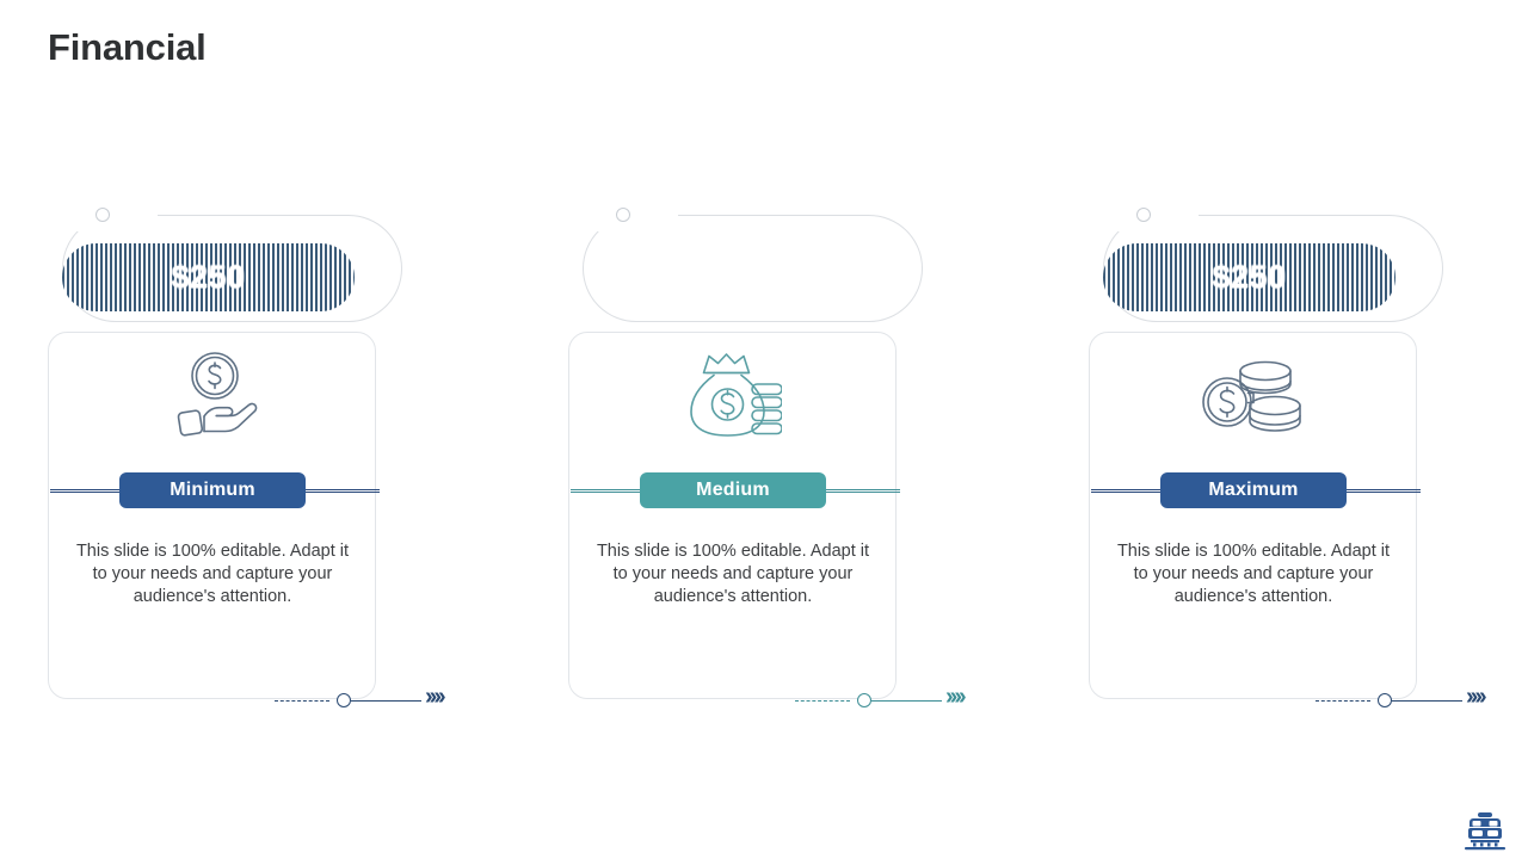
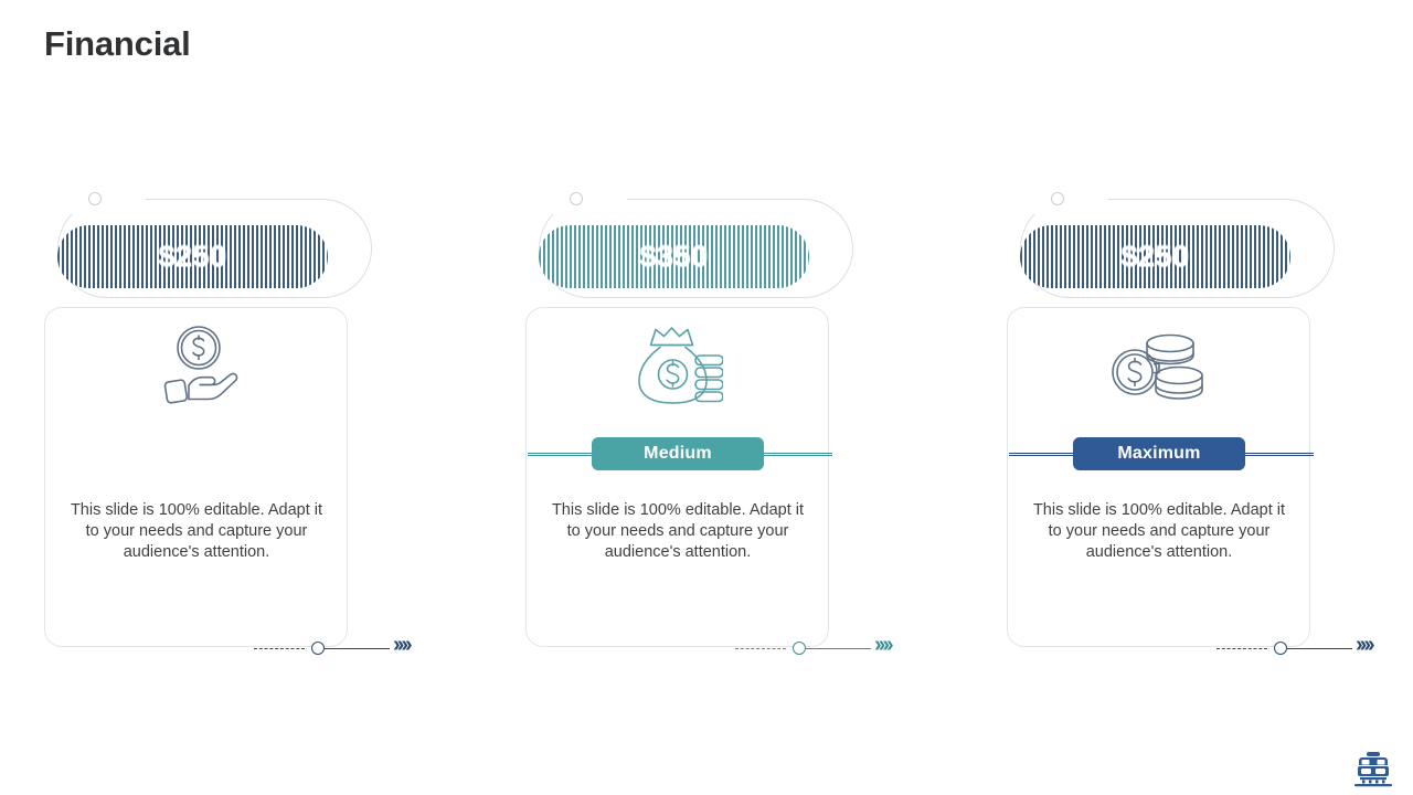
  Financial
  $250
- Minimum
  This slide is 100% editable. Adapt it to your needs and capture your audience's attention.
  ››››
+ $350
  Medium
  This slide is 100% editable. Adapt it to your needs and capture your audience's attention.
  ››››
  $250
  Maximum
  This slide is 100% editable. Adapt it to your needs and capture your audience's attention.
  ››››
